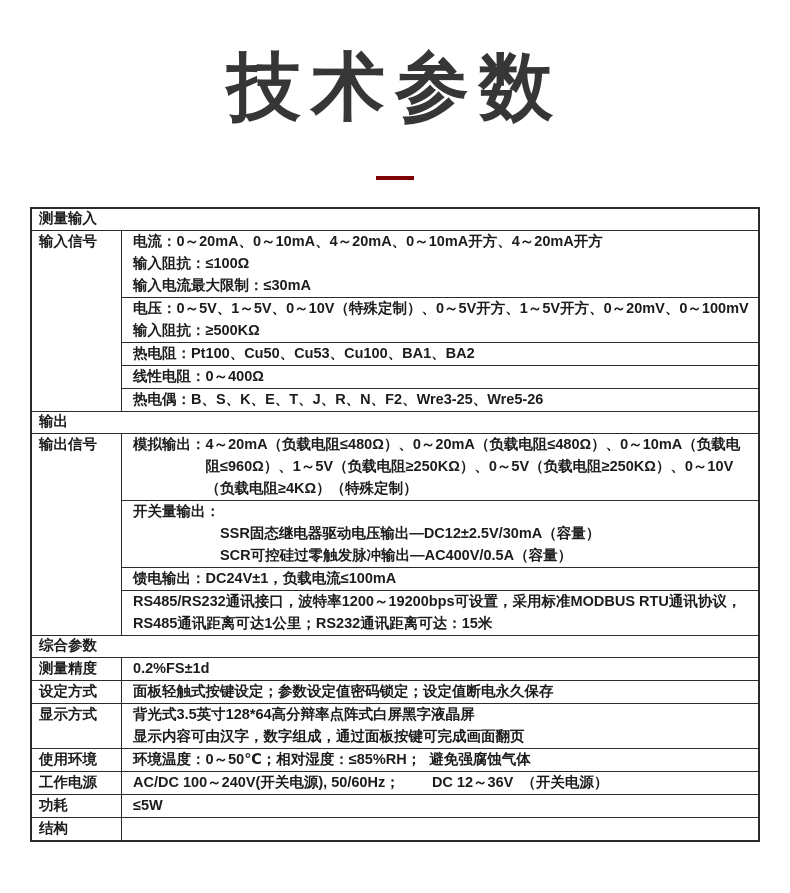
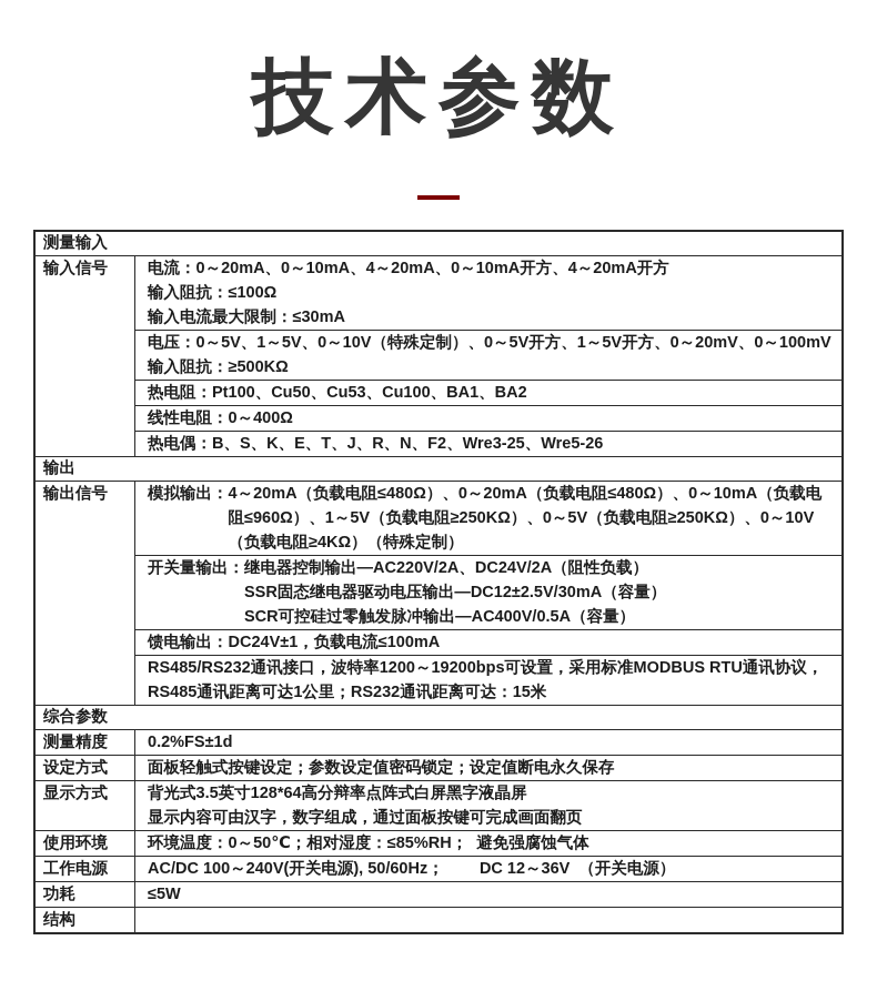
  技术参数
  测量输入
  输入信号
  电流：
  0～20mA、0～10mA、4～20mA、0～10mA开方、4～20mA开方
  输入阻抗：
  ≤100Ω
  输入电流最大限制：
  ≤30mA
  电压：
  0～5V、1～5V、0～10V（特殊定制）、0～5V开方、1～5V开方、0～20mV、0～100mV
  输入阻抗：
  ≥500KΩ
  热电阻：
  Pt100、Cu50、Cu53、Cu100、BA1、BA2
  线性电阻：
  0～400Ω
  热电偶：
  B、S、K、E、T、J、R、N、F2、Wre3-25、Wre5-26
  输出
  输出信号
  模拟输出：
  4～20mA（负载电阻≤480Ω）、0～20mA（负载电阻≤480Ω）、0～10mA（负载电阻≤960Ω）、1～5V（负载电阻≥250KΩ）、0～5V（负载电阻≥250KΩ）、0～10V（负载电阻≥4KΩ）（特殊定制）
  开关量输出：
+ 继电器控制输出—AC220V/2A、DC24V/2A（阻性负载）
  SSR固态继电器驱动电压输出—DC12±2.5V/30mA（容量）
  SCR可控硅过零触发脉冲输出—AC400V/0.5A（容量）
  馈电输出：
  DC24V±1，负载电流≤100mA
  RS485/RS232通讯接口，波特率1200～19200bps可设置，采用标准MODBUS RTU通讯协议，RS485通讯距离可达1公里；RS232通讯距离可达：15米
  综合参数
  测量精度
  0.2%FS±1d
  设定方式
  面板轻触式按键设定；参数设定值密码锁定；设定值断电永久保存
  显示方式
  背光式3.5英寸128*64高分辩率点阵式白屏黑字液晶屏
  显示内容可由汉字，数字组成，通过面板按键可完成画面翻页
  使用环境
  环境温度：0～50℃；相对湿度：≤85%RH； 避免强腐蚀气体
  工作电源
  AC/DC 100～240V(开关电源), 50/60Hz； DC 12～36V （开关电源）
  功耗
  ≤5W
  结构
